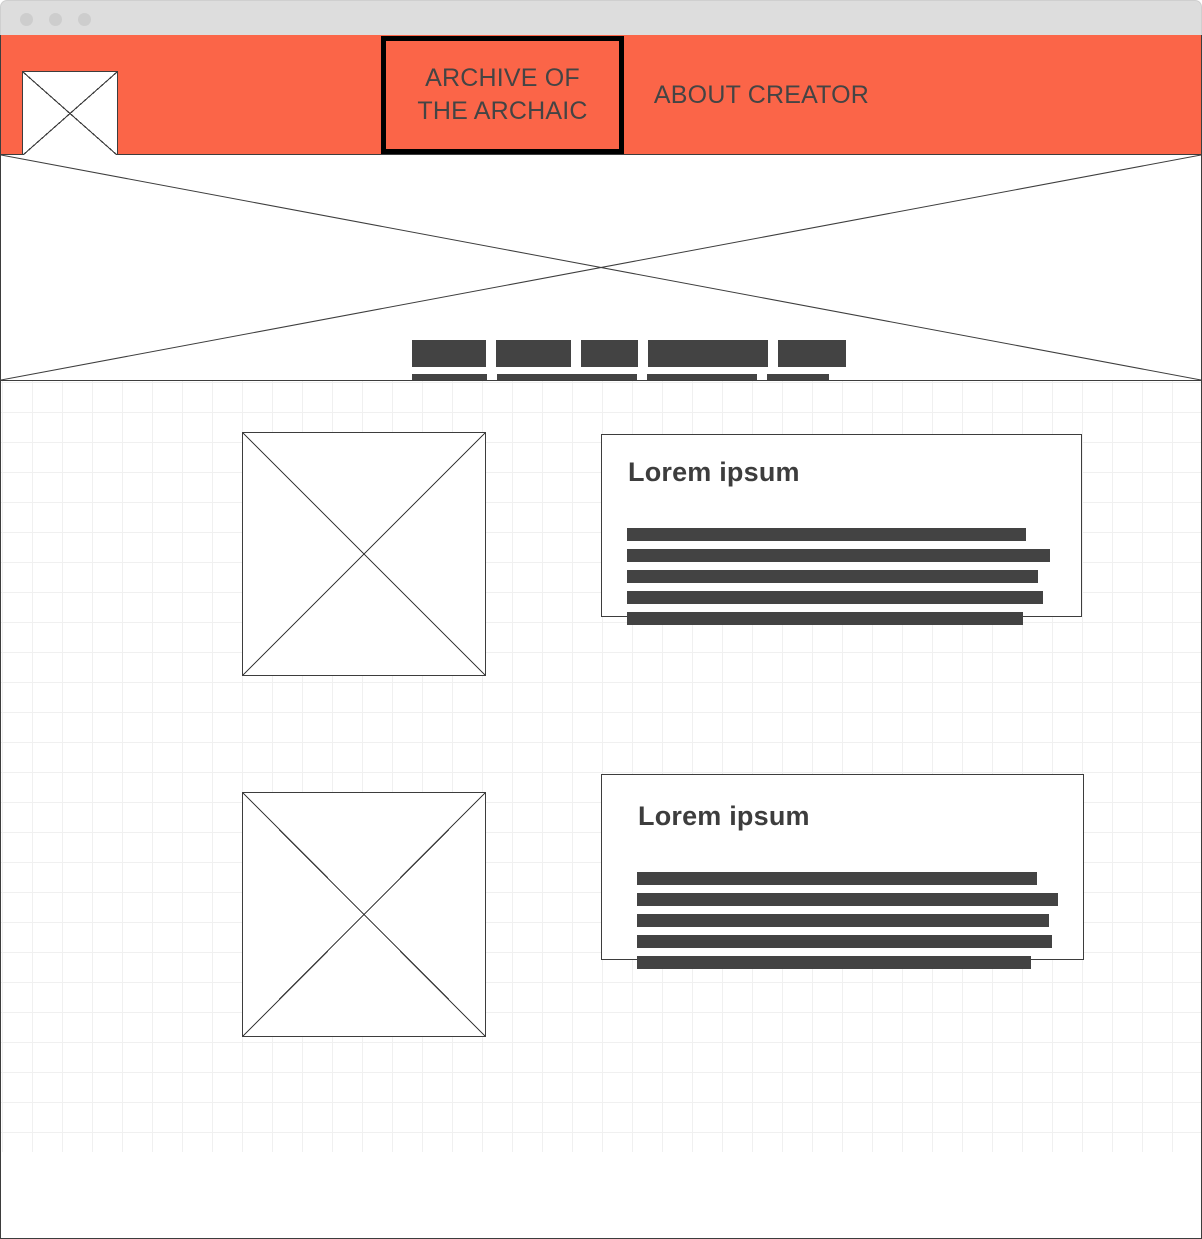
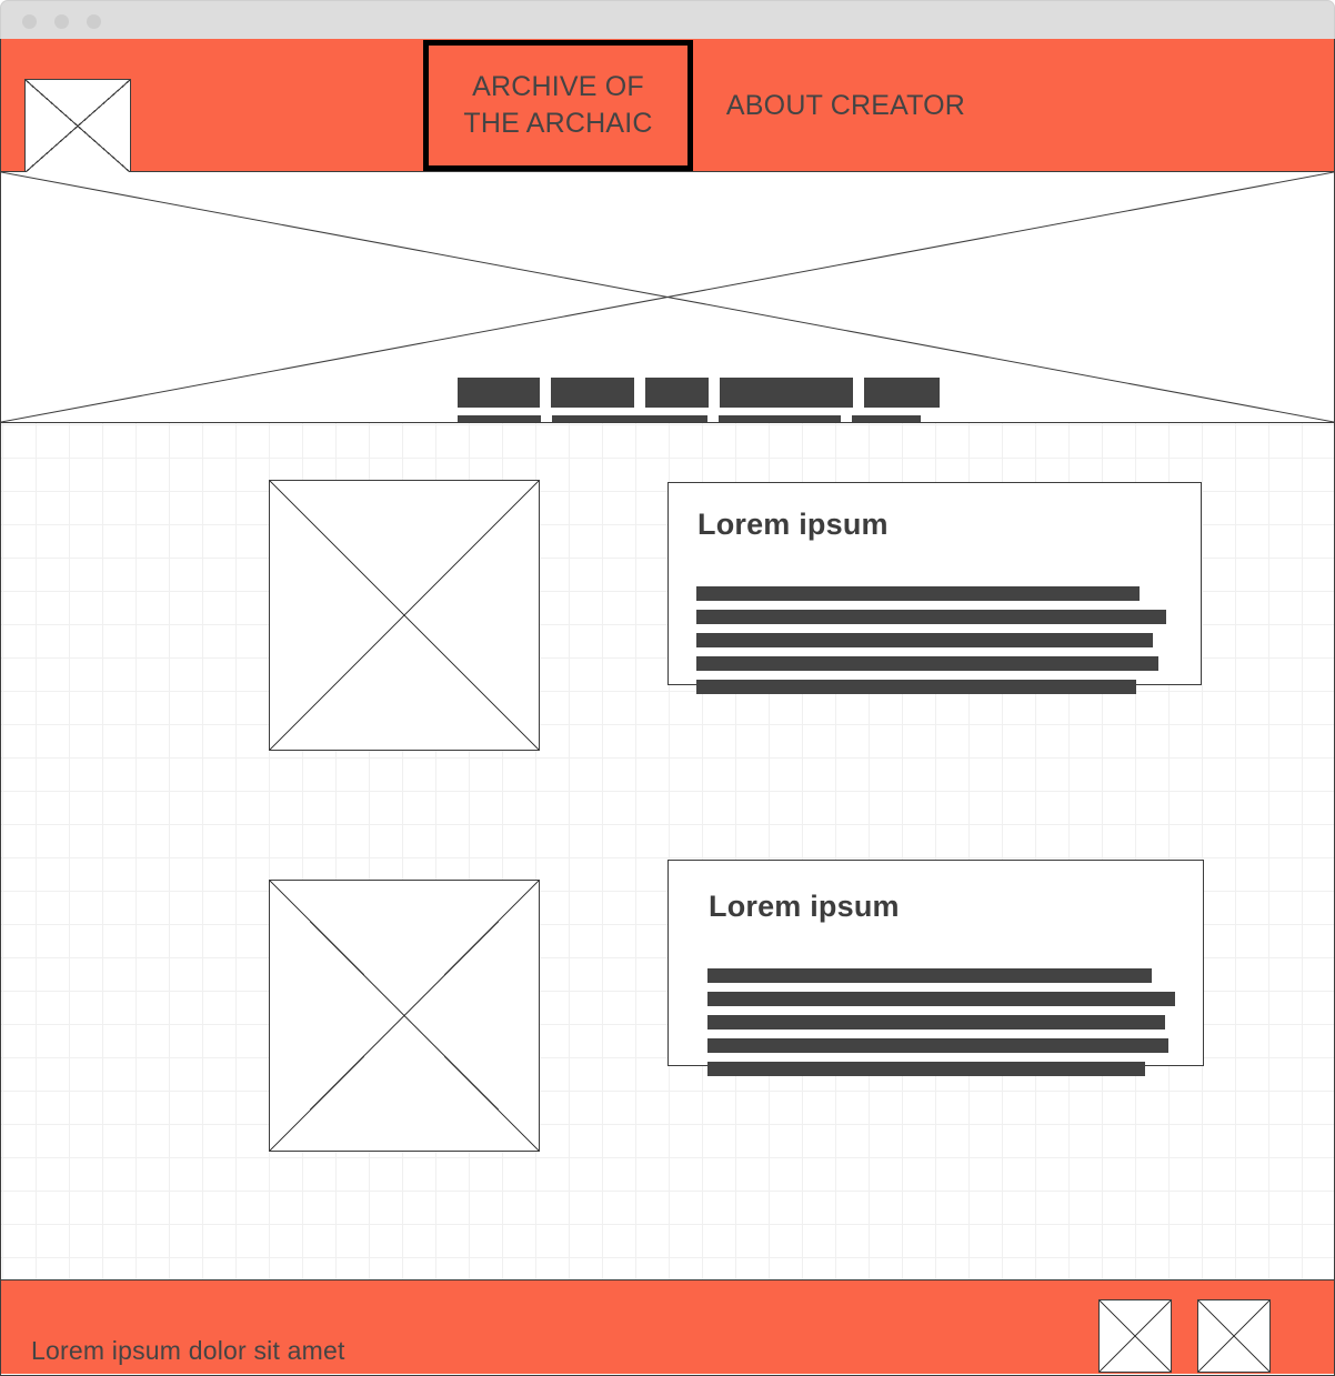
  ARCHIVE OF
  THE ARCHAIC
  ABOUT CREATOR
  Lorem ipsum
  Lorem ipsum
+ Lorem ipsum dolor sit amet
